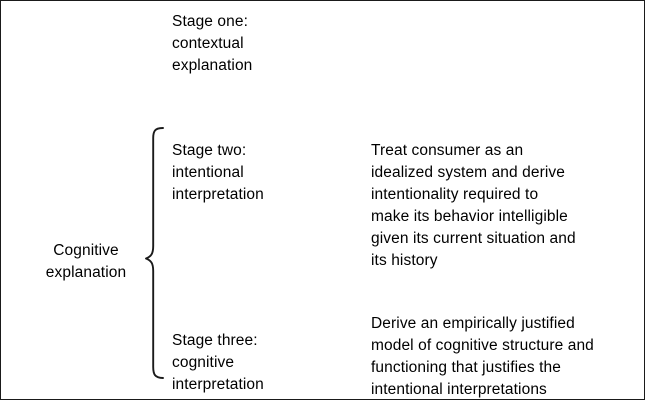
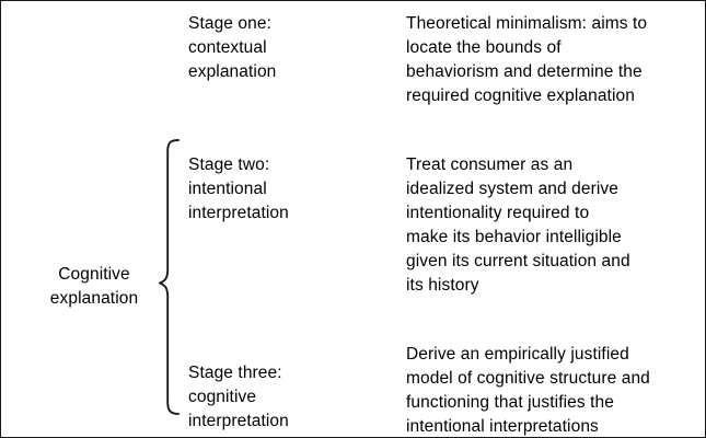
  Cognitive
  explanation
  Stage one:
  contextual
  explanation
+ Theoretical minimalism: aims to
+ locate the bounds of
+ behaviorism and determine the
+ required cognitive explanation
  Stage two:
  intentional
  interpretation
  Treat consumer as an
  idealized system and derive
  intentionality required to
  make its behavior intelligible
  given its current situation and
  its history
  Stage three:
  cognitive
  interpretation
  Derive an empirically justified
  model of cognitive structure and
  functioning that justifies the
  intentional interpretations
